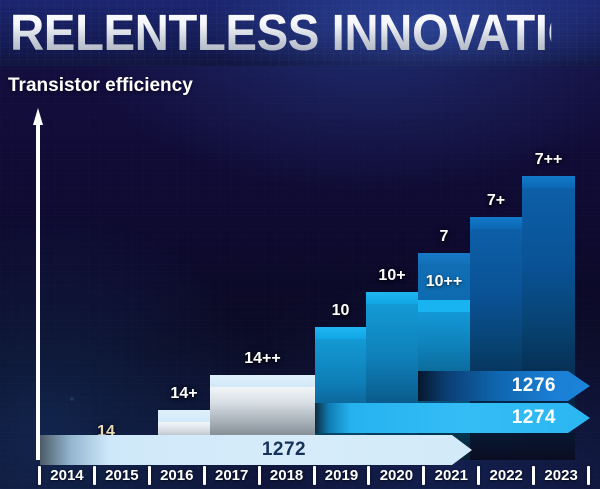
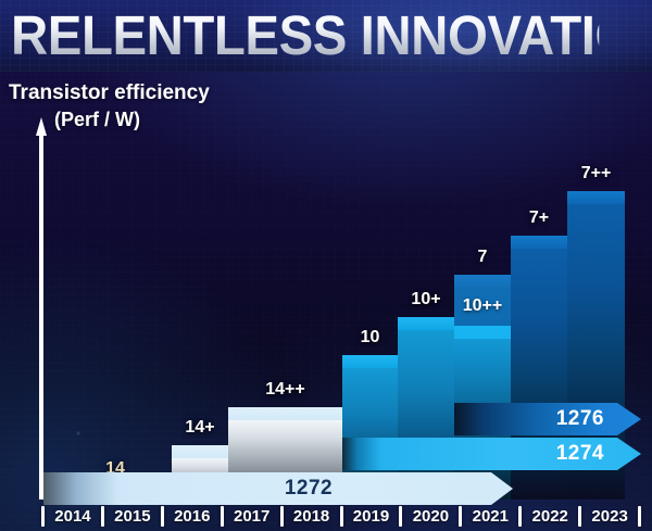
  Transistor efficiency
+ (Perf / W)
  14
  14+
  14++
  10
  10+
  7
  10++
  7+
  7++
  1276
  1274
  1272
  2014
  2015
  2016
  2017
  2018
  2019
  2020
  2021
  2022
  2023
